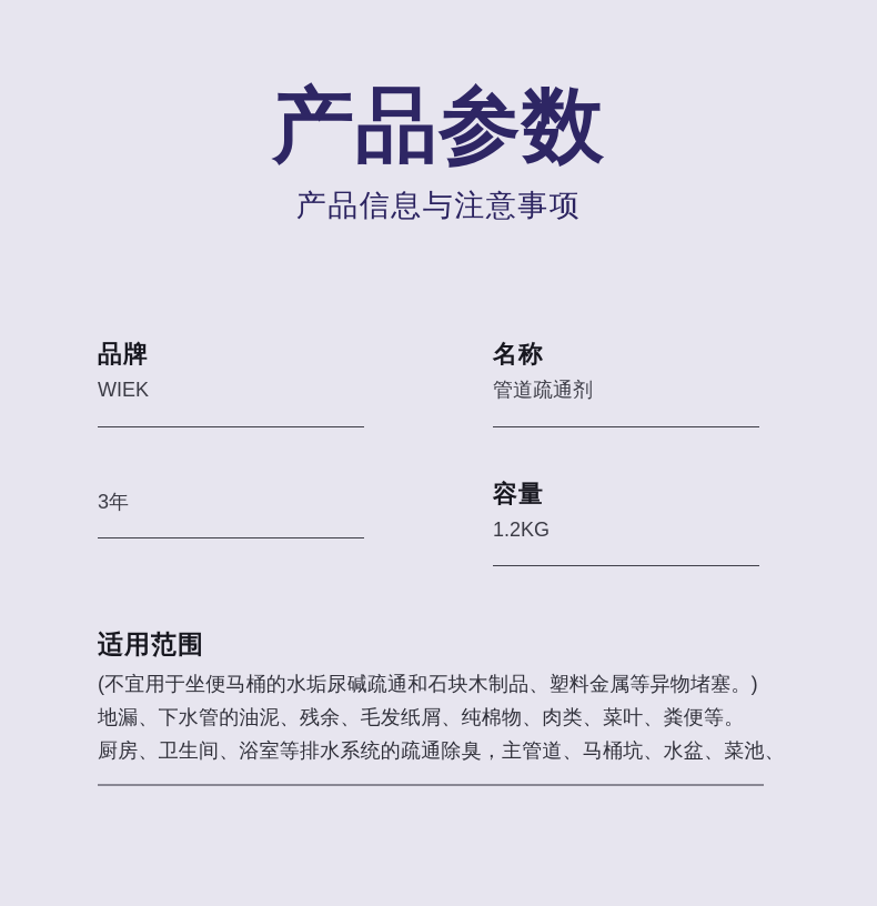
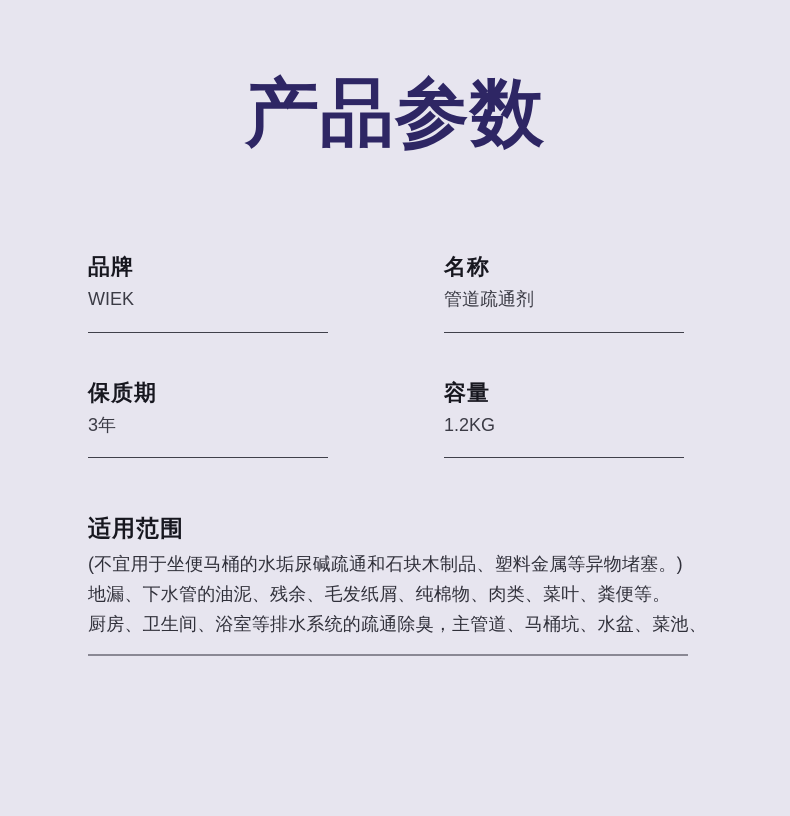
  产品参数
- 产品信息与注意事项
  品牌
  WIEK
  名称
  管道疏通剂
+ 保质期
  3年
  容量
  1.2KG
  适用范围
  (不宜用于坐便马桶的水垢尿碱疏通和石块木制品、塑料金属等异物堵塞。)
  地漏、下水管的油泥、残余、毛发纸屑、纯棉物、肉类、菜叶、粪便等。
  厨房、卫生间、浴室等排水系统的疏通除臭，主管道、马桶坑、水盆、菜池、
